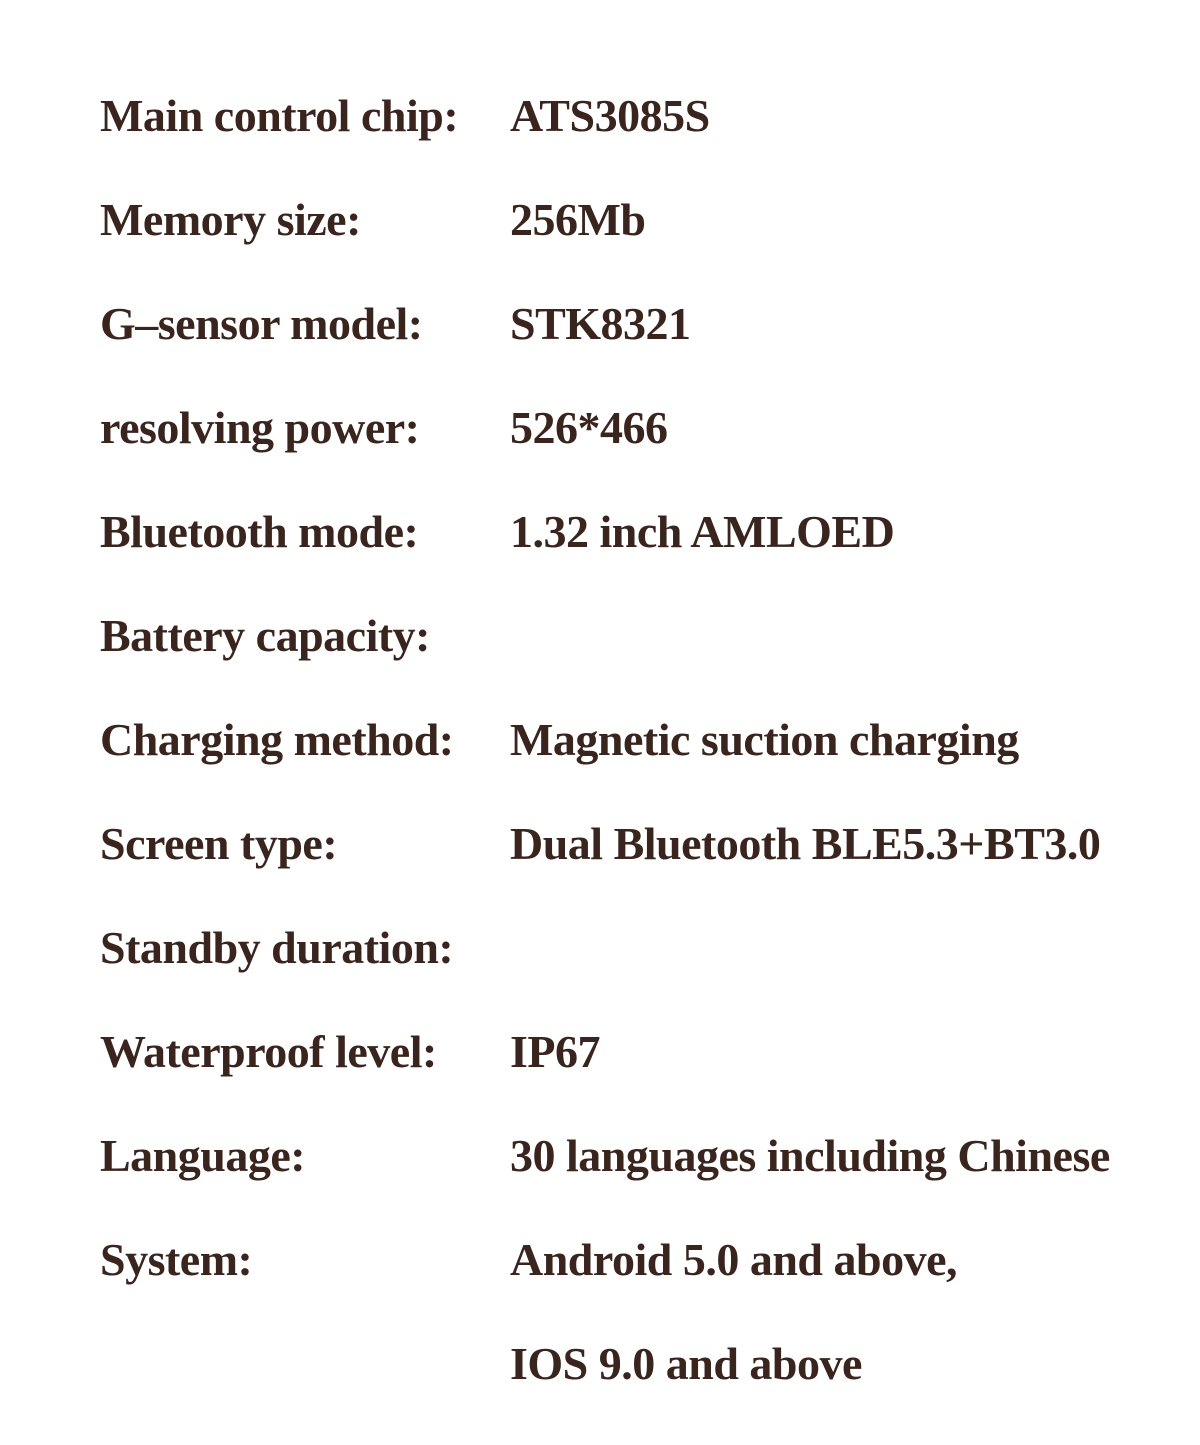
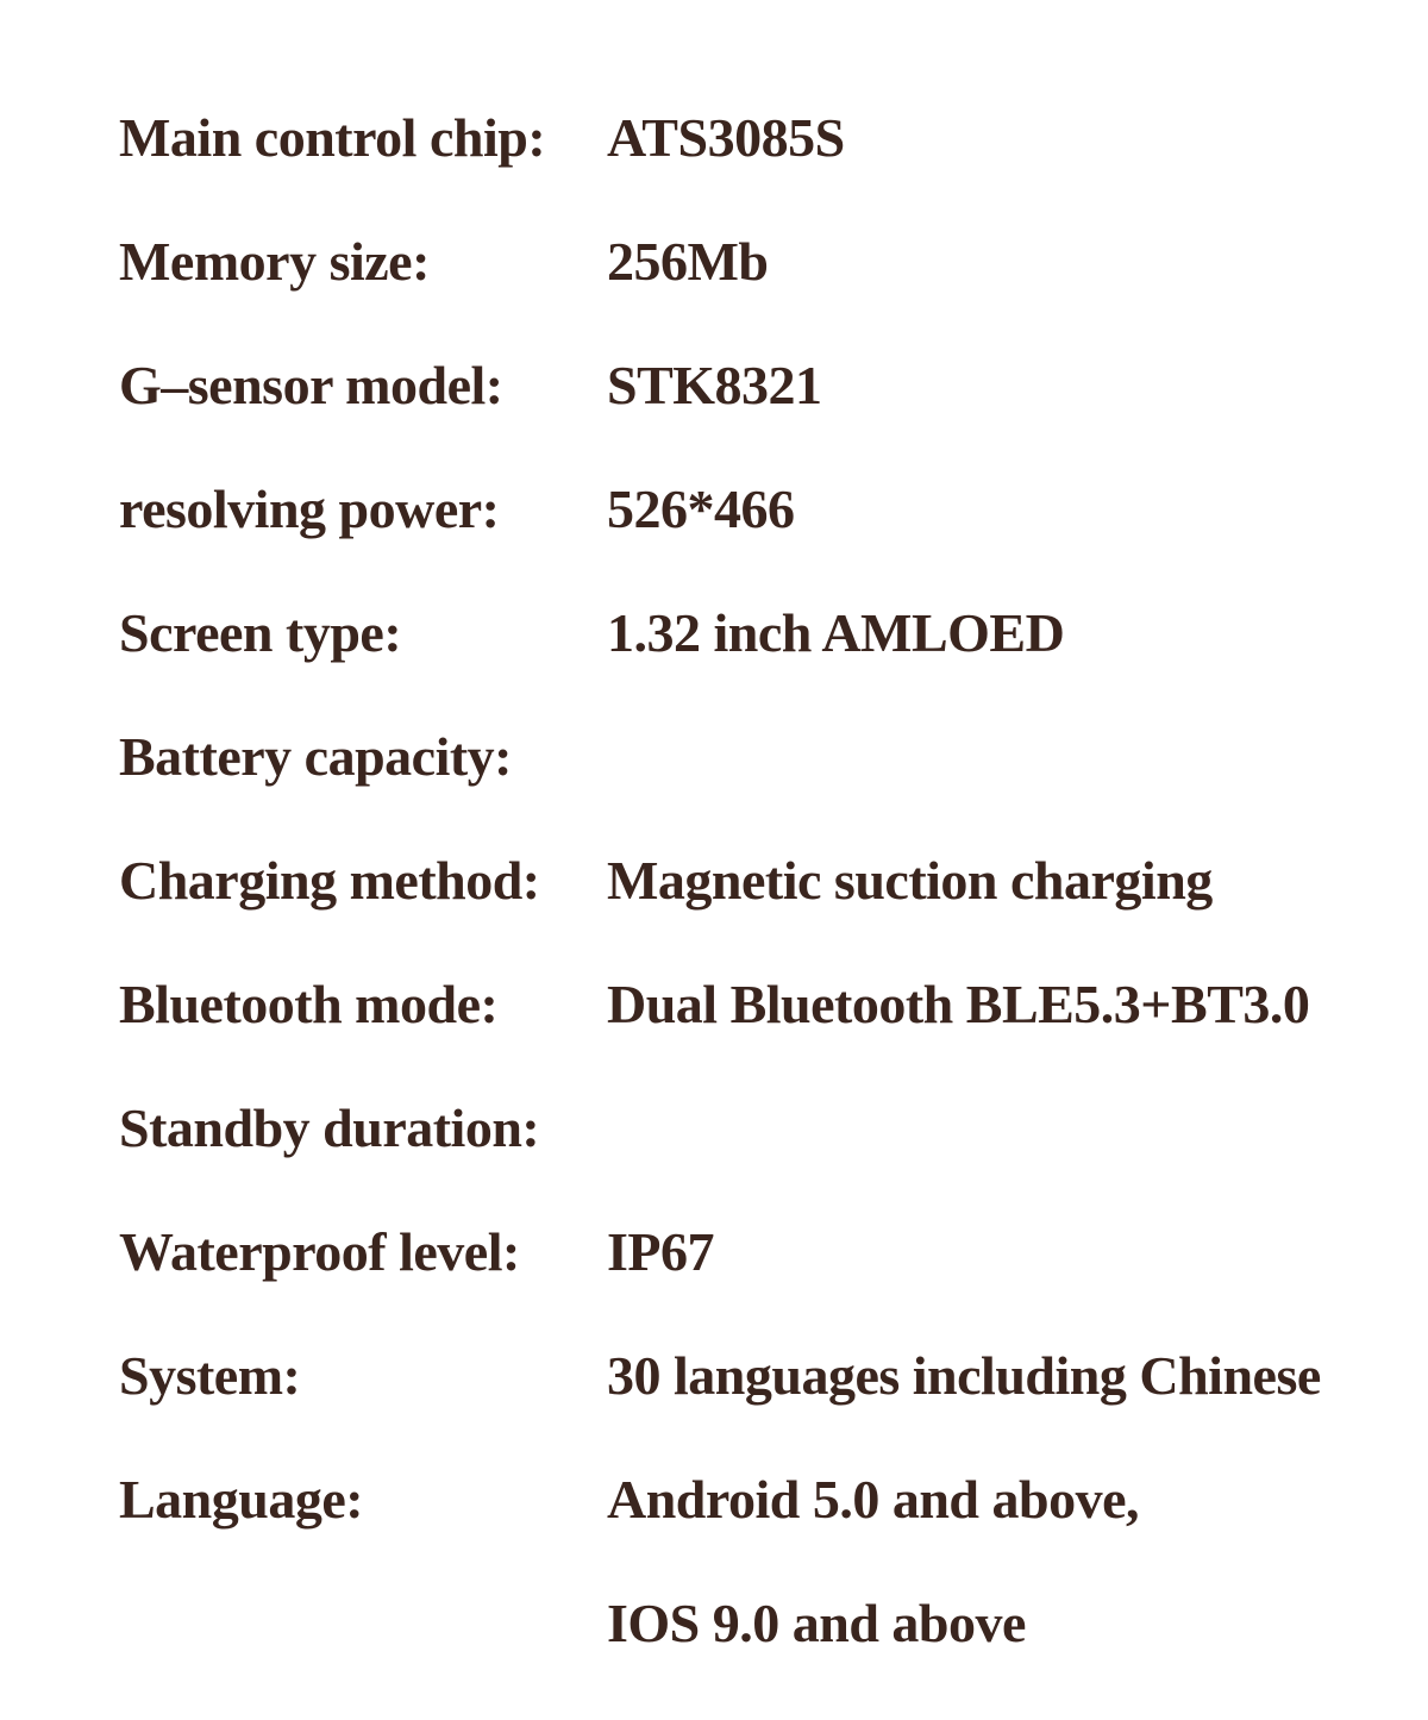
  Main control chip:
  ATS3085S
  Memory size:
  256Mb
  G–sensor model:
  STK8321
  resolving power:
  526*466
- Bluetooth mode:
+ Screen type:
  1.32 inch AMLOED
  Battery capacity:
  Charging method:
  Magnetic suction charging
- Screen type:
+ Bluetooth mode:
  Dual Bluetooth BLE5.3+BT3.0
  Standby duration:
  Waterproof level:
  IP67
- Language:
+ System:
  30 languages including Chinese
- System:
+ Language:
  Android 5.0 and above,
  IOS 9.0 and above
